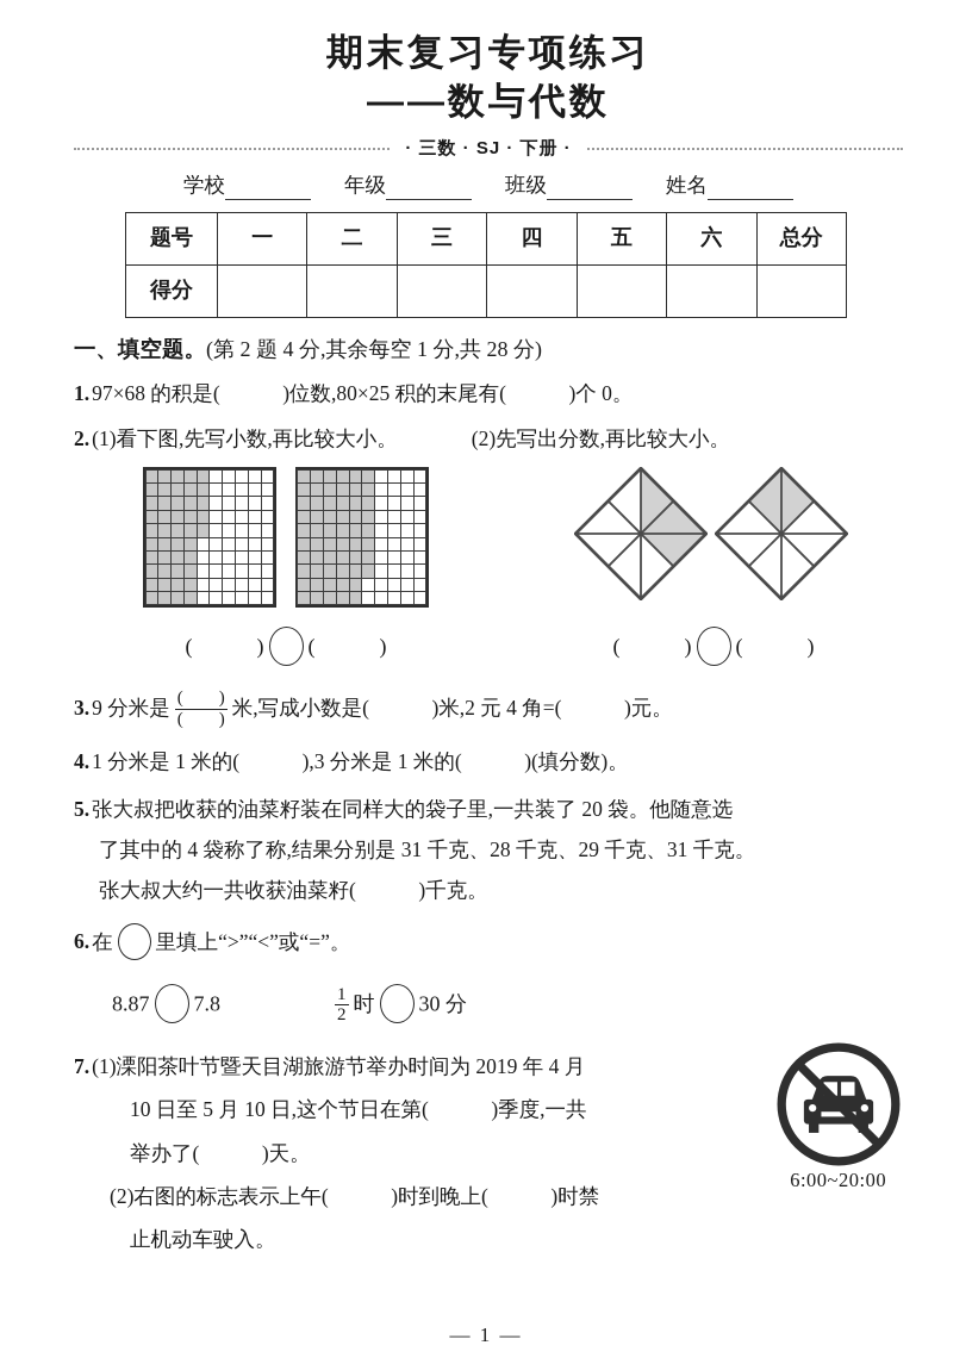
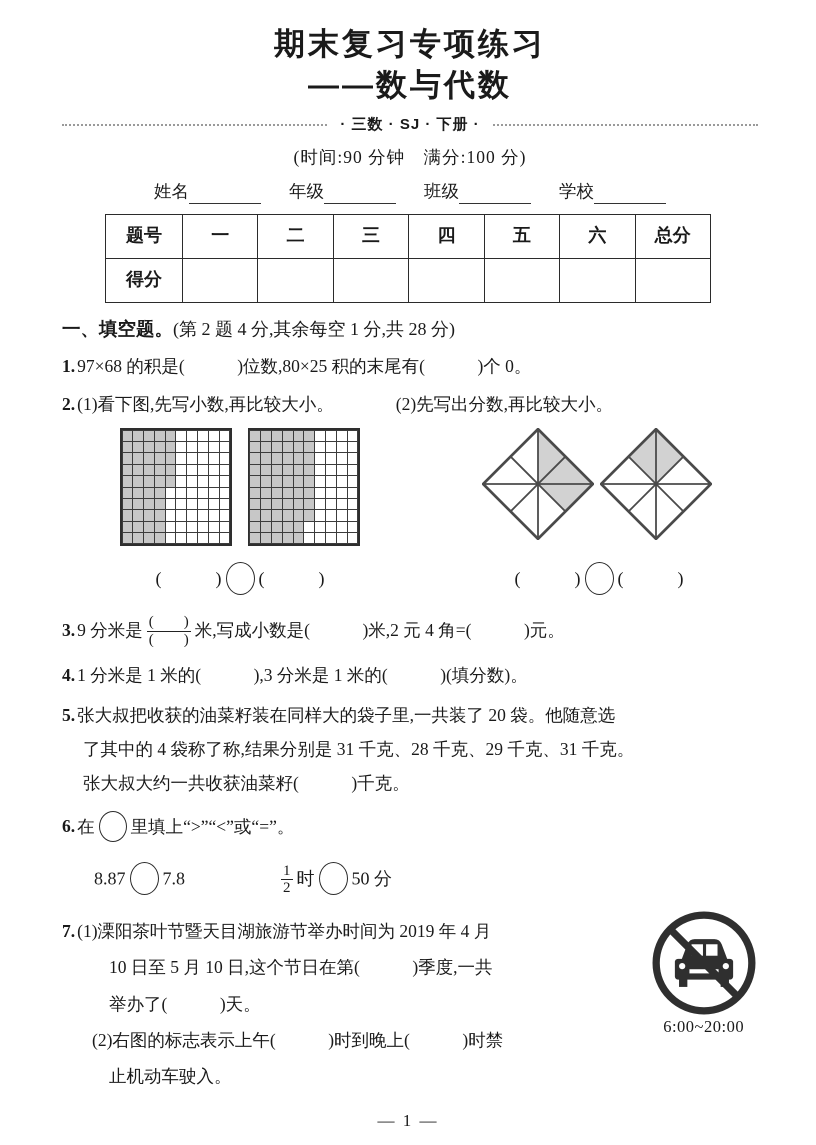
  期末复习专项练习
  ——数与代数
  · 三数 · SJ · 下册 ·
+ (时间:90 分钟 满分:100 分)
- 学校
+ 姓名
  年级
  班级
- 姓名
+ 学校
  题号	一	二	三	四	五	六	总分
  得分
  一、填空题。(第 2 题 4 分,其余每空 1 分,共 28 分)
  1.97×68 的积是( )位数,80×25 积的末尾有( )个 0。
  2.(1)看下图,先写小数,再比较大小。 (2)先写出分数,再比较大小。
  ( ) ( )
  ( ) ( )
  3.9 分米是
  ( )
  ( )
  米,写成小数是( )米,2 元 4 角=( )元。
  4.1 分米是 1 米的( ),3 分米是 1 米的( )(填分数)。
  5.张大叔把收获的油菜籽装在同样大的袋子里,一共装了 20 袋。他随意选
  了其中的 4 袋称了称,结果分别是 31 千克、28 千克、29 千克、31 千克。
  张大叔大约一共收获油菜籽( )千克。
  6.在 里填上“>”“<”或“=”。
  8.87 7.8
  1
  2
- 时 30 分
+ 时 50 分
  7.(1)溧阳茶叶节暨天目湖旅游节举办时间为 2019 年 4 月
  10 日至 5 月 10 日,这个节日在第( )季度,一共
  举办了( )天。
  (2)右图的标志表示上午( )时到晚上( )时禁
  止机动车驶入。
  6:00~20:00
  — 1 —
